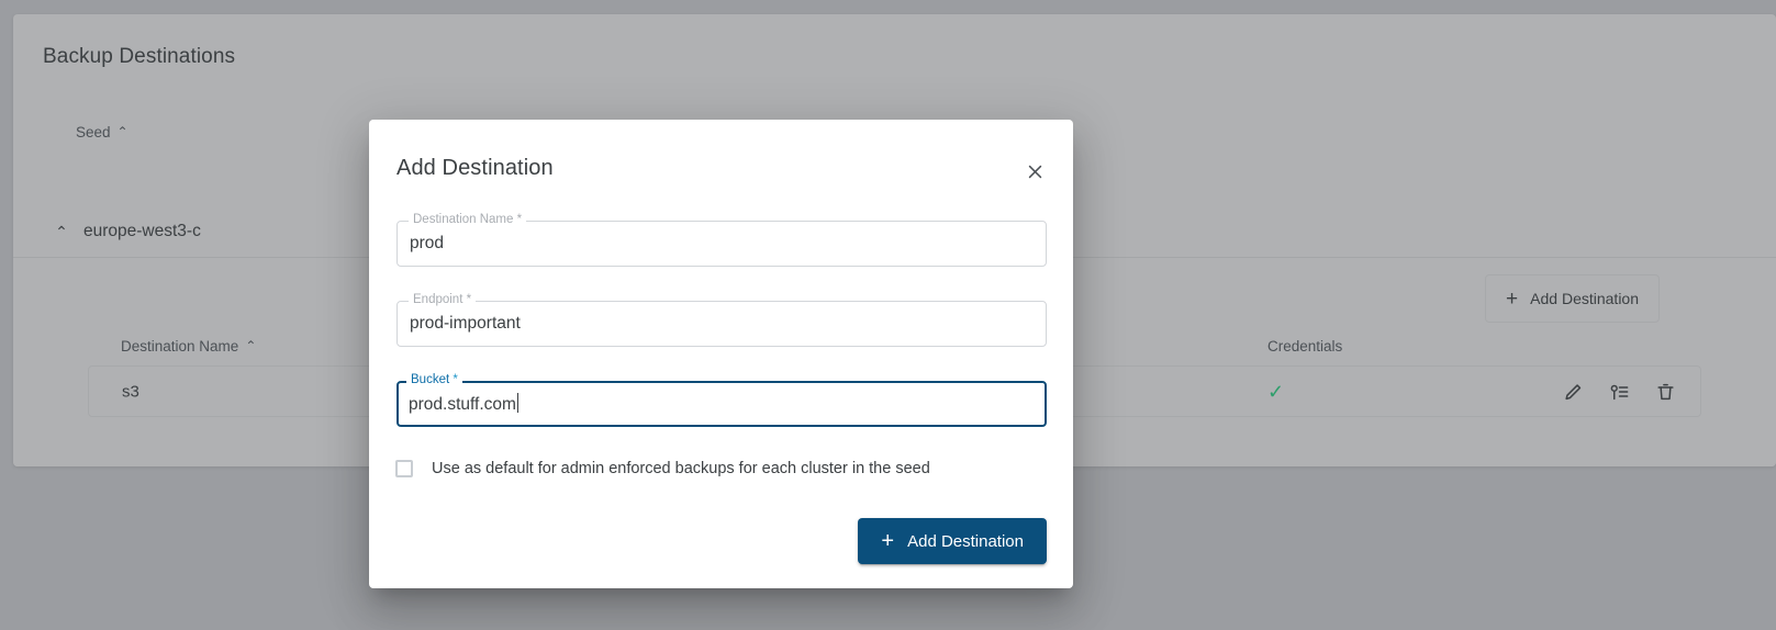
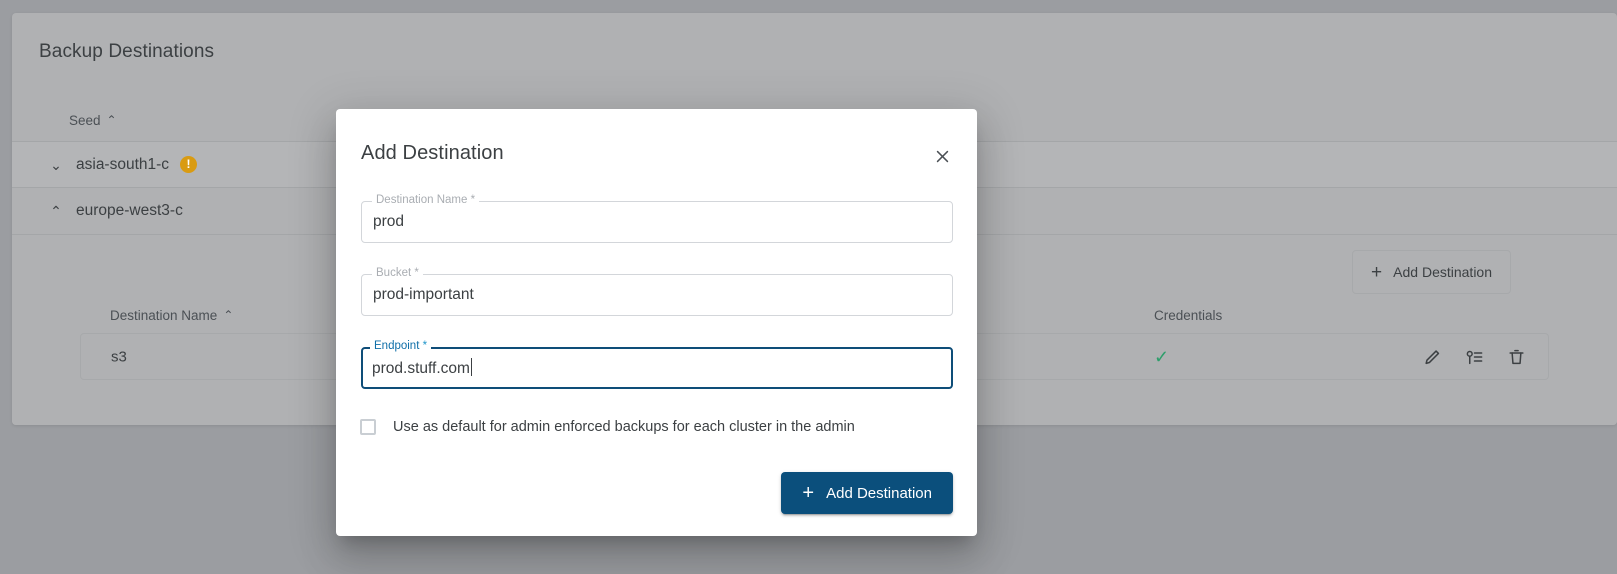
  Backup Destinations
  Seed
  ⌃
+ ⌄
+ asia-south1-c
+ !
  ⌃
  europe-west3-c
  +
  Add Destination
  Destination Name
  ⌃
  Credentials
  s3
  ✓
  Add Destination
  Destination Name *
  prod
- Endpoint *
+ Bucket *
  prod-important
- Bucket *
+ Endpoint *
  prod.stuff.com
- Use as default for admin enforced backups for each cluster in the seed
+ Use as default for admin enforced backups for each cluster in the admin
  +
  Add Destination
